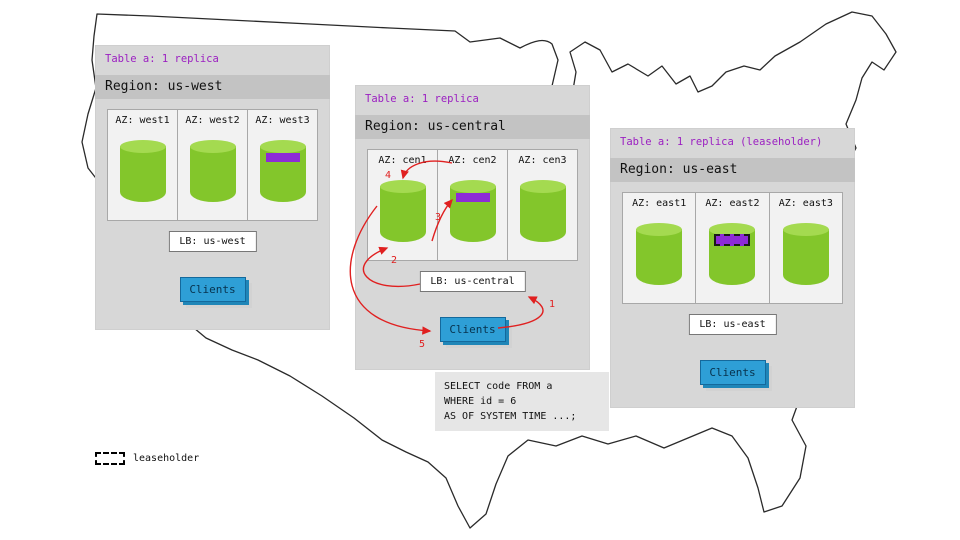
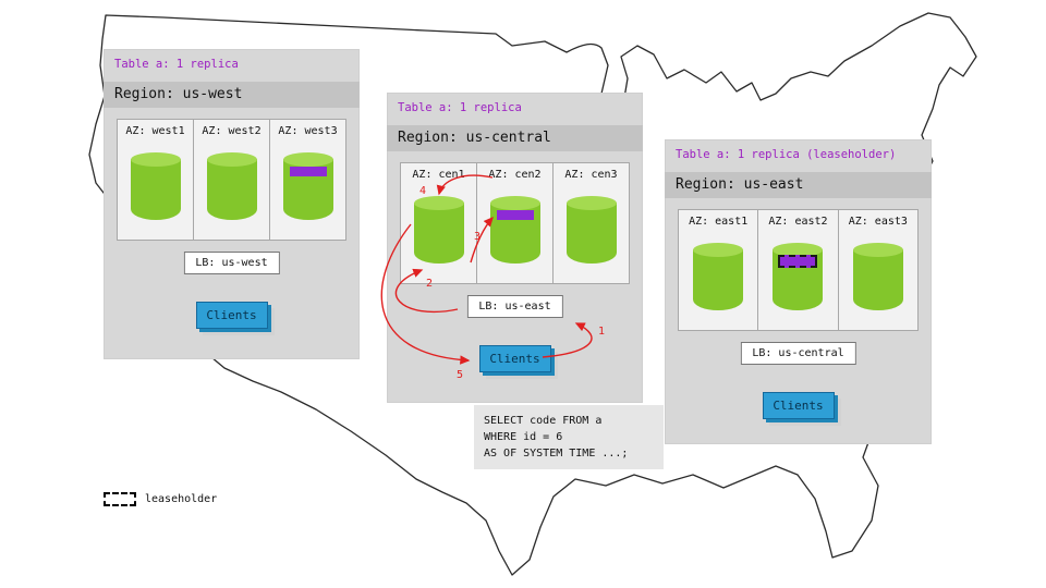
  Table a: 1 replica
  Region: us-west
  AZ: west1
  AZ: west2
  AZ: west3
  LB: us-west
  Clients
  Table a: 1 replica
  Region: us-central
  AZ: cen1
  AZ: cen2
  AZ: cen3
- LB: us-central
+ LB: us-east
  Clients
  Table a: 1 replica (leaseholder)
  Region: us-east
  AZ: east1
  AZ: east2
  AZ: east3
- LB: us-east
+ LB: us-central
  Clients
  SELECT code FROM a
  WHERE id = 6
  AS OF SYSTEM TIME ...;
  leaseholder
  1
  2
  3
  4
  5
